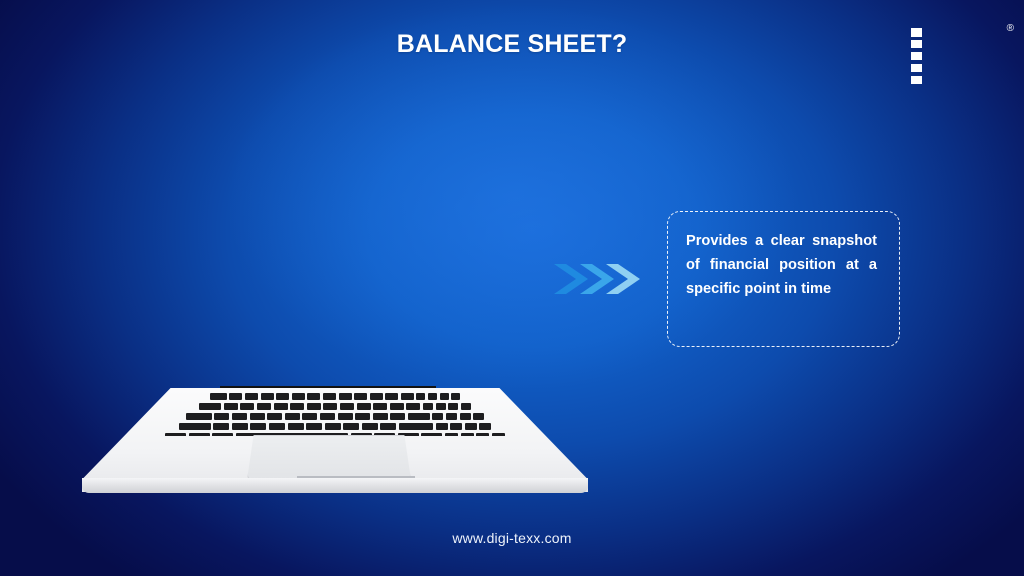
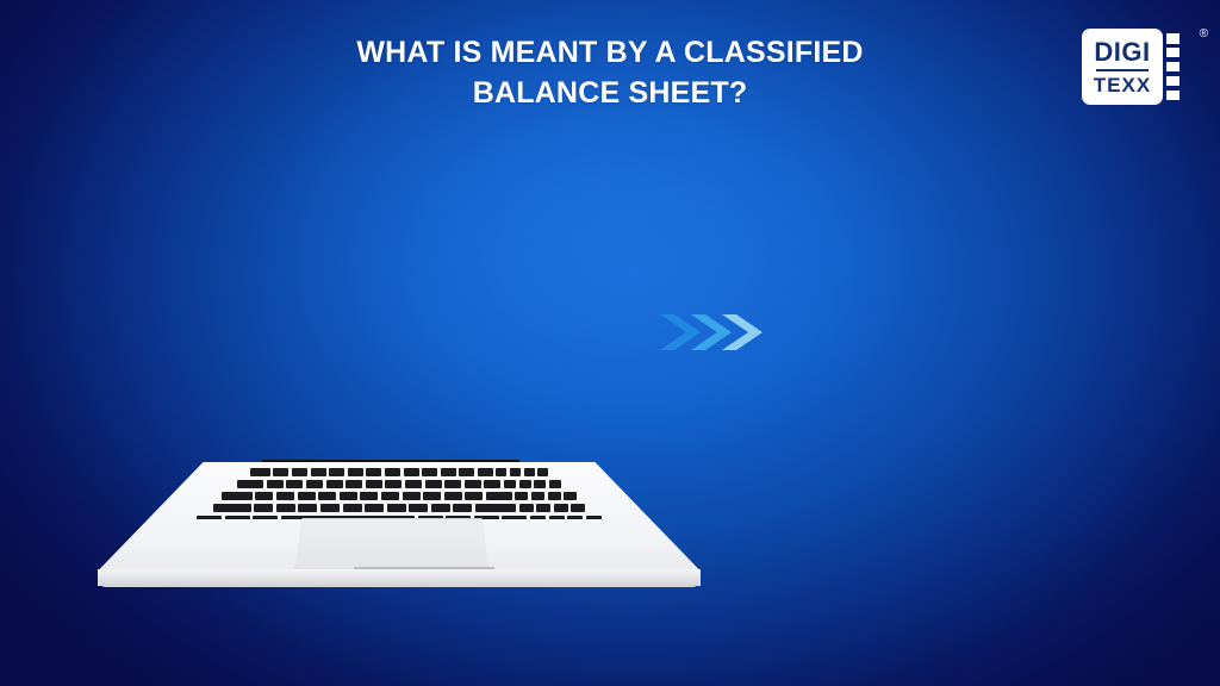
+ WHAT IS MEANT BY A CLASSIFIED
  BALANCE SHEET?
+ DIGI
+ TEXX
  ®
- Provides a clear snapshot of financial position at a specific point in time
- www.digi-texx.com
